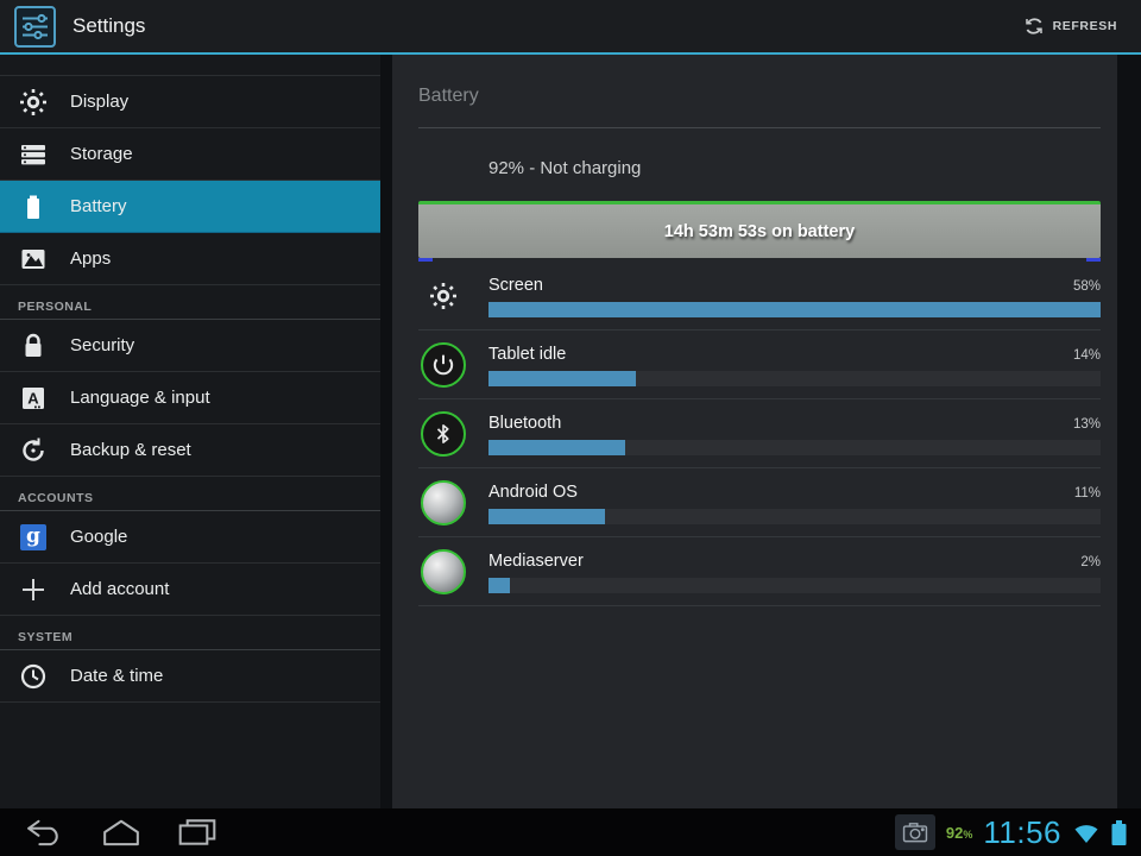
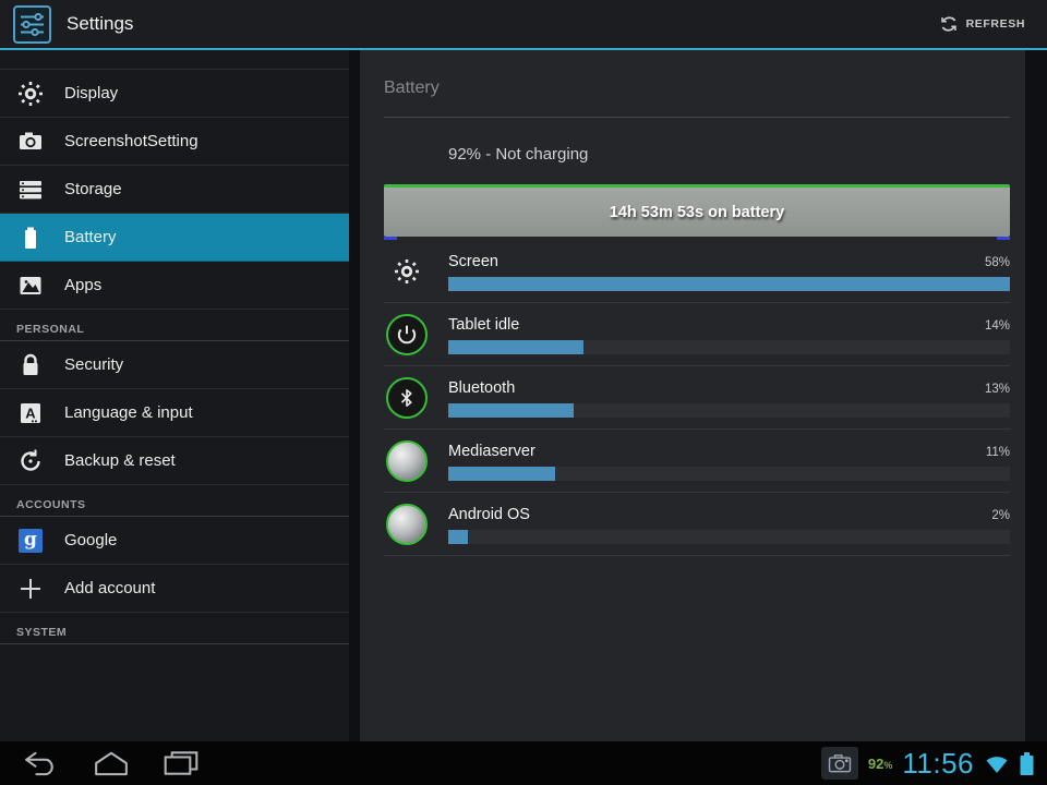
  Settings
  REFRESH
  Display
+ ScreenshotSetting
  Storage
  Battery
  Apps
  PERSONAL
  Security
  A
  Language & input
  Backup & reset
  ACCOUNTS
  g
  Google
  Add account
  SYSTEM
- Date & time
  Battery
  92% - Not charging
  14h 53m 53s on battery
  Screen
  58%
  Tablet idle
  14%
  Bluetooth
  13%
- Android OS
+ Mediaserver
  11%
- Mediaserver
+ Android OS
  2%
  92%
  11:56
